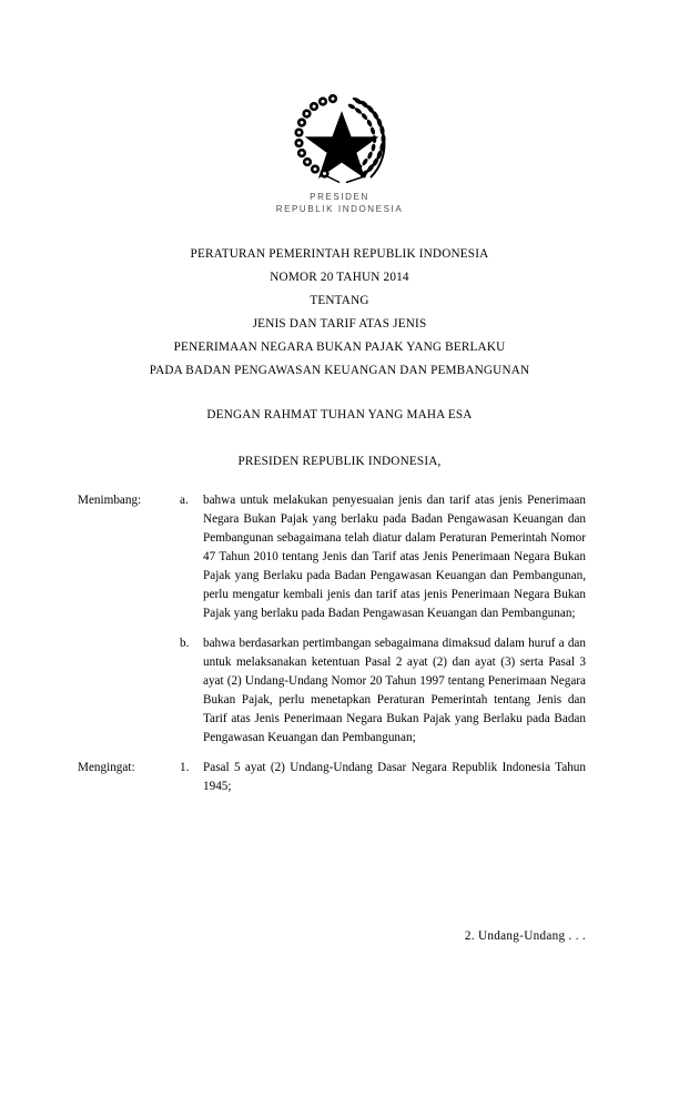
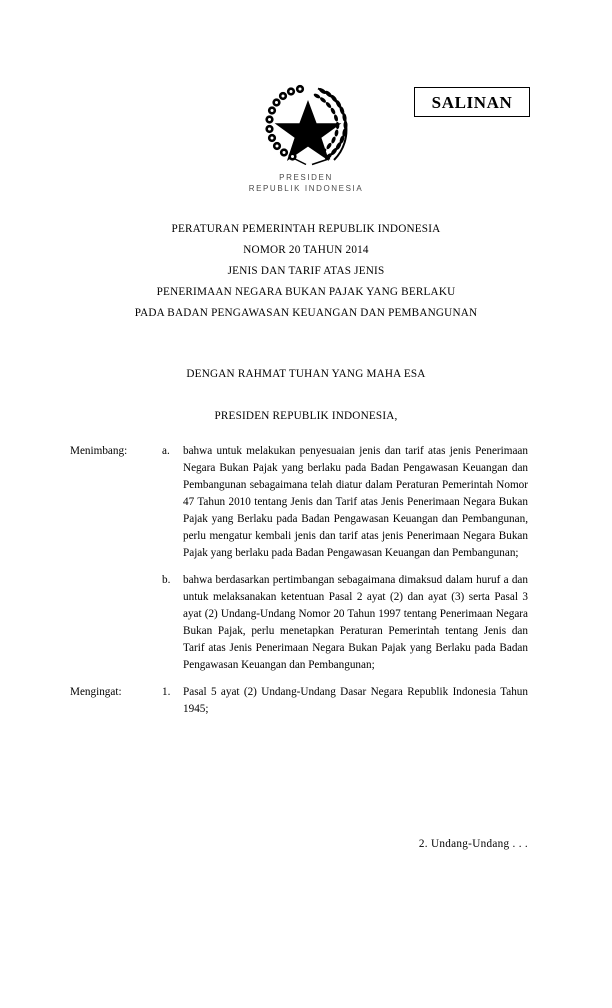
  PRESIDEN REPUBLIK INDONESIA
+ SALINAN
  PERATURAN PEMERINTAH REPUBLIK INDONESIA
  NOMOR 20 TAHUN 2014
- TENTANG
  JENIS DAN TARIF ATAS JENIS
  PENERIMAAN NEGARA BUKAN PAJAK YANG BERLAKU
  PADA BADAN PENGAWASAN KEUANGAN DAN PEMBANGUNAN
  DENGAN RAHMAT TUHAN YANG MAHA ESA
  PRESIDEN REPUBLIK INDONESIA,
  Menimbang:
  a.
  bahwa untuk melakukan penyesuaian jenis dan tarif atas jenis Penerimaan Negara Bukan Pajak yang berlaku pada Badan Pengawasan Keuangan dan Pembangunan sebagaimana telah diatur dalam Peraturan Pemerintah Nomor 47 Tahun 2010 tentang Jenis dan Tarif atas Jenis Penerimaan Negara Bukan Pajak yang Berlaku pada Badan Pengawasan Keuangan dan Pembangunan, perlu mengatur kembali jenis dan tarif atas jenis Penerimaan Negara Bukan Pajak yang berlaku pada Badan Pengawasan Keuangan dan Pembangunan;
  b.
  bahwa berdasarkan pertimbangan sebagaimana dimaksud dalam huruf a dan untuk melaksanakan ketentuan Pasal 2 ayat (2) dan ayat (3) serta Pasal 3 ayat (2) Undang-Undang Nomor 20 Tahun 1997 tentang Penerimaan Negara Bukan Pajak, perlu menetapkan Peraturan Pemerintah tentang Jenis dan Tarif atas Jenis Penerimaan Negara Bukan Pajak yang Berlaku pada Badan Pengawasan Keuangan dan Pembangunan;
  Mengingat:
  1.
  Pasal 5 ayat (2) Undang-Undang Dasar Negara Republik Indonesia Tahun 1945;
  2. Undang-Undang . . .
